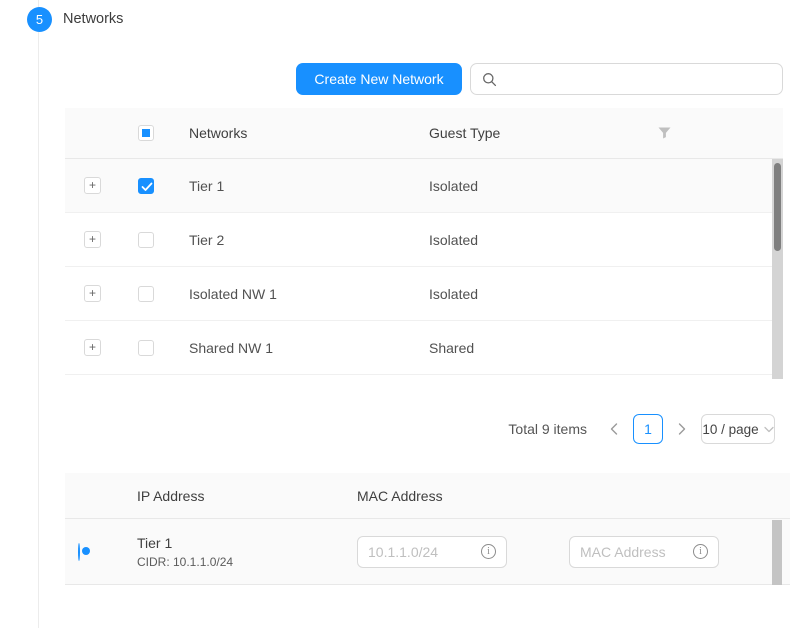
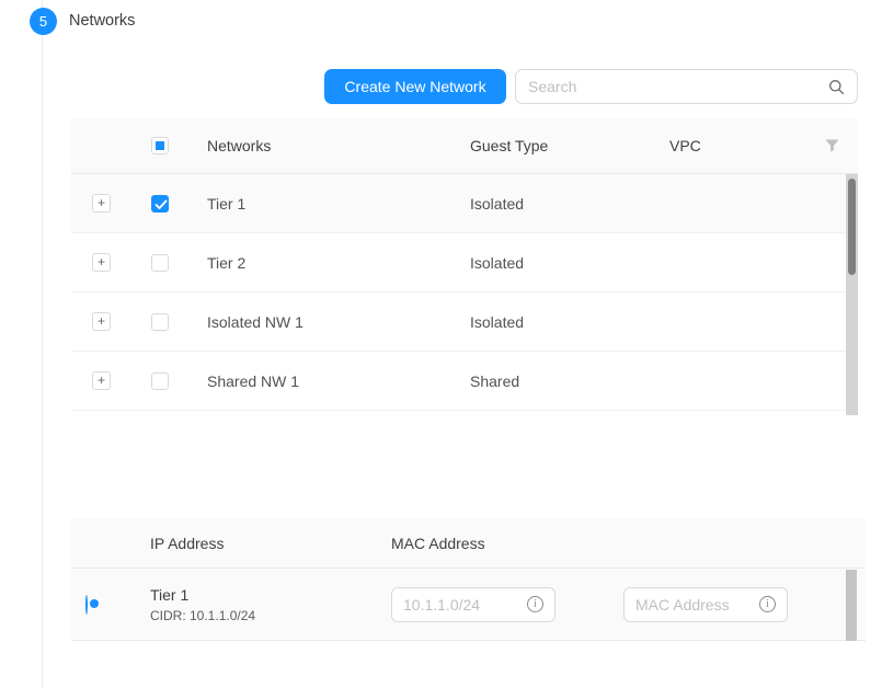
  5
  Networks
  Create New Network
+ Search
  Networks
  Guest Type
+ VPC
  +
  Tier 1
  Isolated
  +
  Tier 2
  Isolated
  +
  Isolated NW 1
  Isolated
  +
  Shared NW 1
  Shared
- Total 9 items
- 1
- 10 / page
  IP Address
  MAC Address
  Tier 1
  CIDR: 10.1.1.0/24
  10.1.1.0/24
  i
  MAC Address
  i
